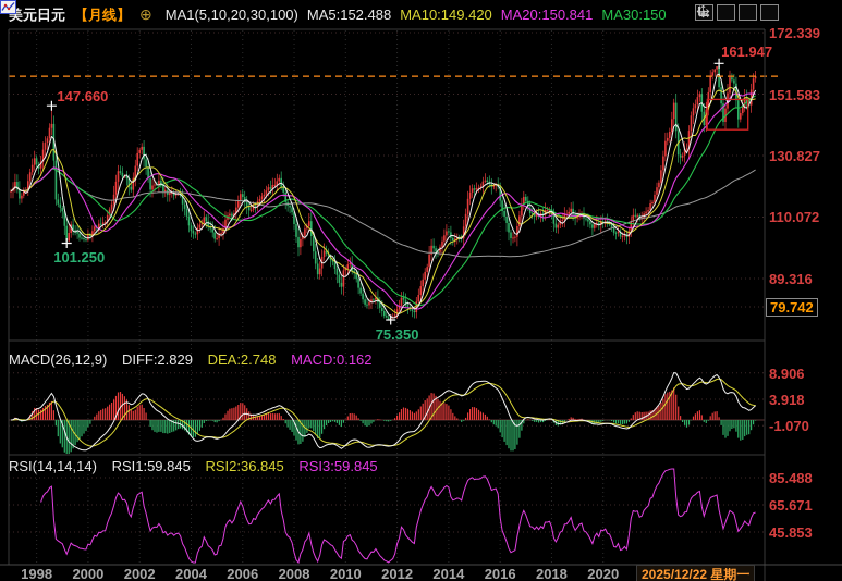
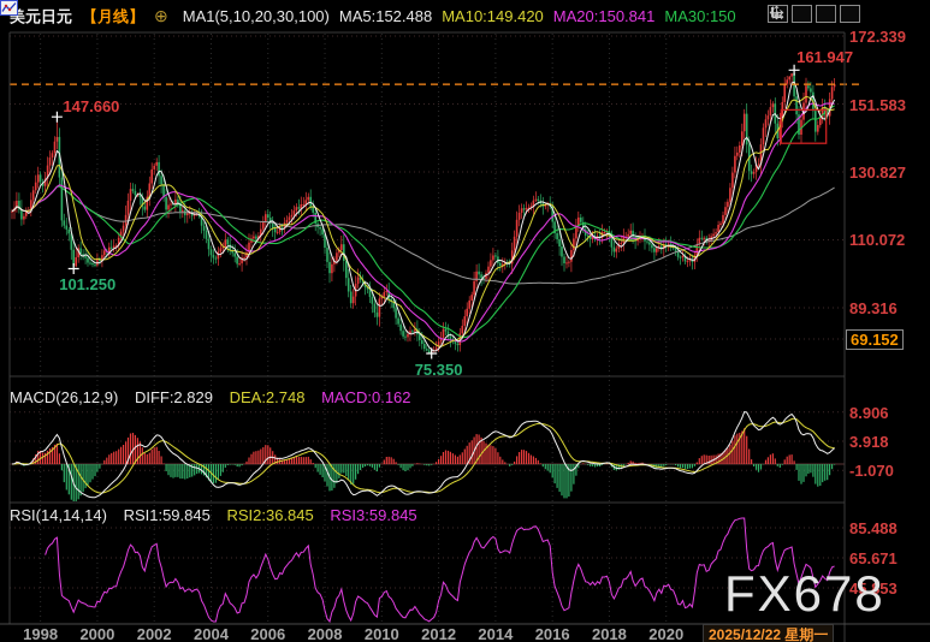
  美元日元
  【月线】
  ⊕
  MA1(5,10,20,30,100)
  MA5:152.488
  MA10:149.420
  MA20:150.841
  MA30:150
  MACD(26,12,9) DIFF:2.829 DEA:2.748 MACD:0.162
  RSI(14,14,14) RSI1:59.845 RSI2:36.845 RSI3:59.845
- 79.742
+ 69.152
  2025/12/22 星期一
+ FX678
  172.339
  151.583
  130.827
  110.072
  89.316
  8.906
  3.918
  -1.070
  85.488
  65.671
  45.853
  1998
  2000
  2002
  2004
  2006
  2008
  2010
  2012
  2014
  2016
  2018
  2020
  147.660
  101.250
  75.350
  161.947
